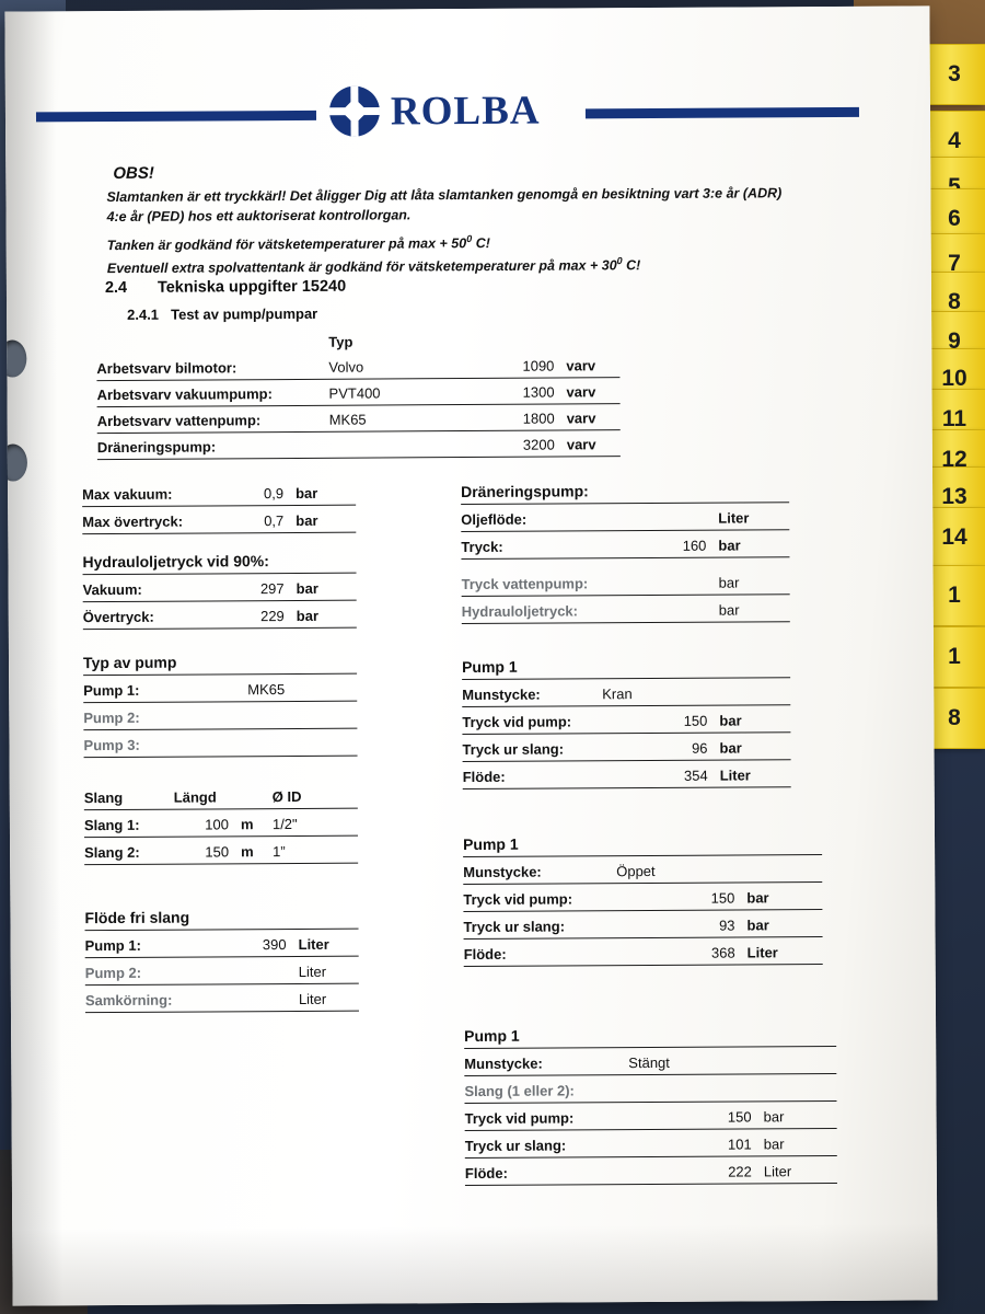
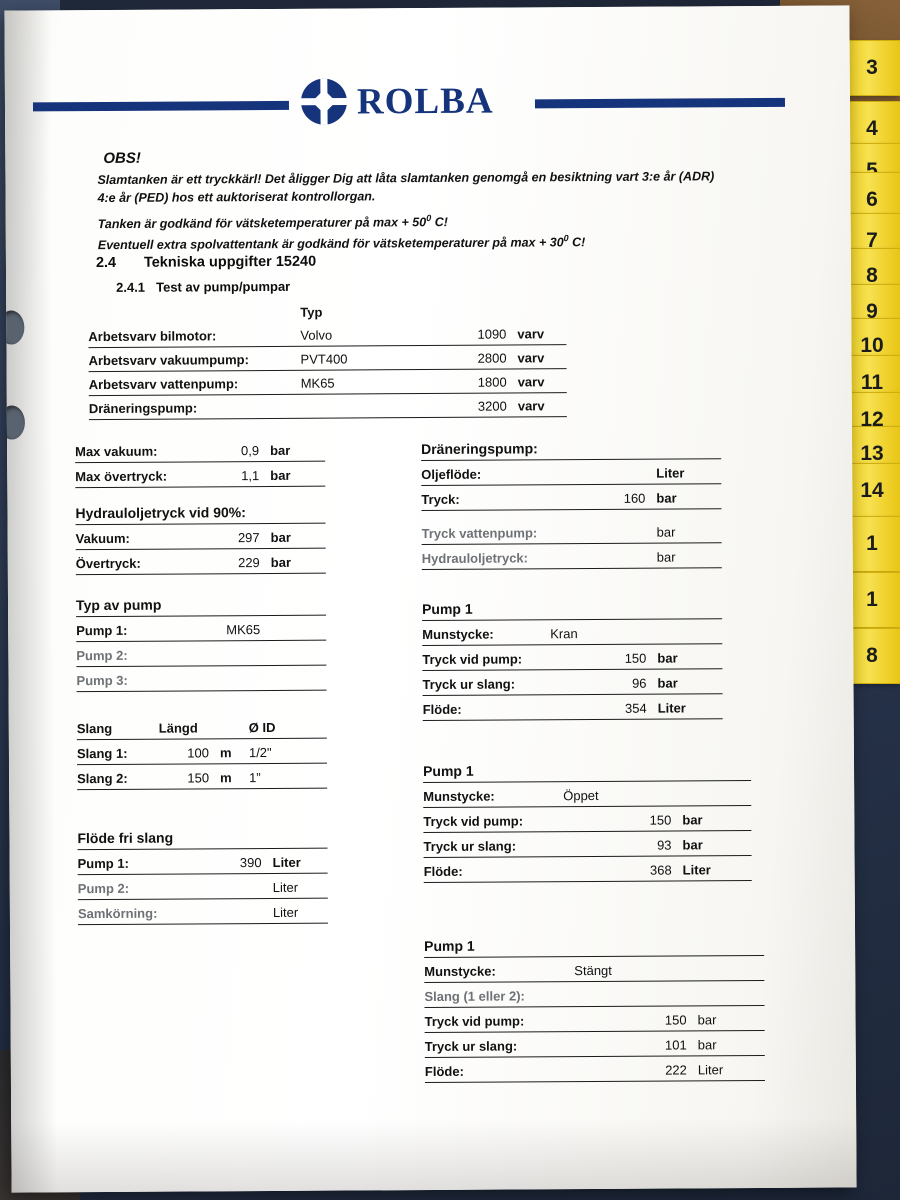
  3
  4
  5
  6
  7
  8
  9
  10
  11
  12
  13
  14
  1
  1
  8
  ROLBA
  OBS!
  Slamtanken är ett tryckkärl! Det åligger Dig att låta slamtanken genomgå en besiktning vart 3:e år (ADR) 4:e år (PED) hos ett auktoriserat kontrollorgan.
  Tanken är godkänd för vätsketemperaturer på max + 500 C!
  Eventuell extra spolvattentank är godkänd för vätsketemperaturer på max + 300 C!
  2.4 Tekniska uppgifter 15240
  2.4.1 Test av pump/pumpar
  Typ
  Arbetsvarv bilmotor:
  Volvo
  1090
  varv
  Arbetsvarv vakuumpump:
  PVT400
- 1300
+ 2800
  varv
  Arbetsvarv vattenpump:
  MK65
  1800
  varv
  Dräneringspump:
  3200
  varv
  Max vakuum:
  0,9
  bar
  Max övertryck:
- 0,7
+ 1,1
  bar
  Hydrauloljetryck vid 90%:
  Vakuum:
  297
  bar
  Övertryck:
  229
  bar
  Typ av pump
  Pump 1:
  MK65
  Pump 2:
  Pump 3:
  Slang
  Längd
  Ø ID
  Slang 1:
  100
  m
  1/2"
  Slang 2:
  150
  m
  1”
  Flöde fri slang
  Pump 1:
  390
  Liter
  Pump 2:
  Liter
  Samkörning:
  Liter
  Dräneringspump:
  Oljeflöde:
  Liter
  Tryck:
  160
  bar
  Tryck vattenpump:
  bar
  Hydrauloljetryck:
  bar
  Pump 1
  Munstycke:
  Kran
  Tryck vid pump:
  150
  bar
  Tryck ur slang:
  96
  bar
  Flöde:
  354
  Liter
  Pump 1
  Munstycke:
  Öppet
  Tryck vid pump:
  150
  bar
  Tryck ur slang:
  93
  bar
  Flöde:
  368
  Liter
  Pump 1
  Munstycke:
  Stängt
  Slang (1 eller 2):
  Tryck vid pump:
  150
  bar
  Tryck ur slang:
  101
  bar
  Flöde:
  222
  Liter
